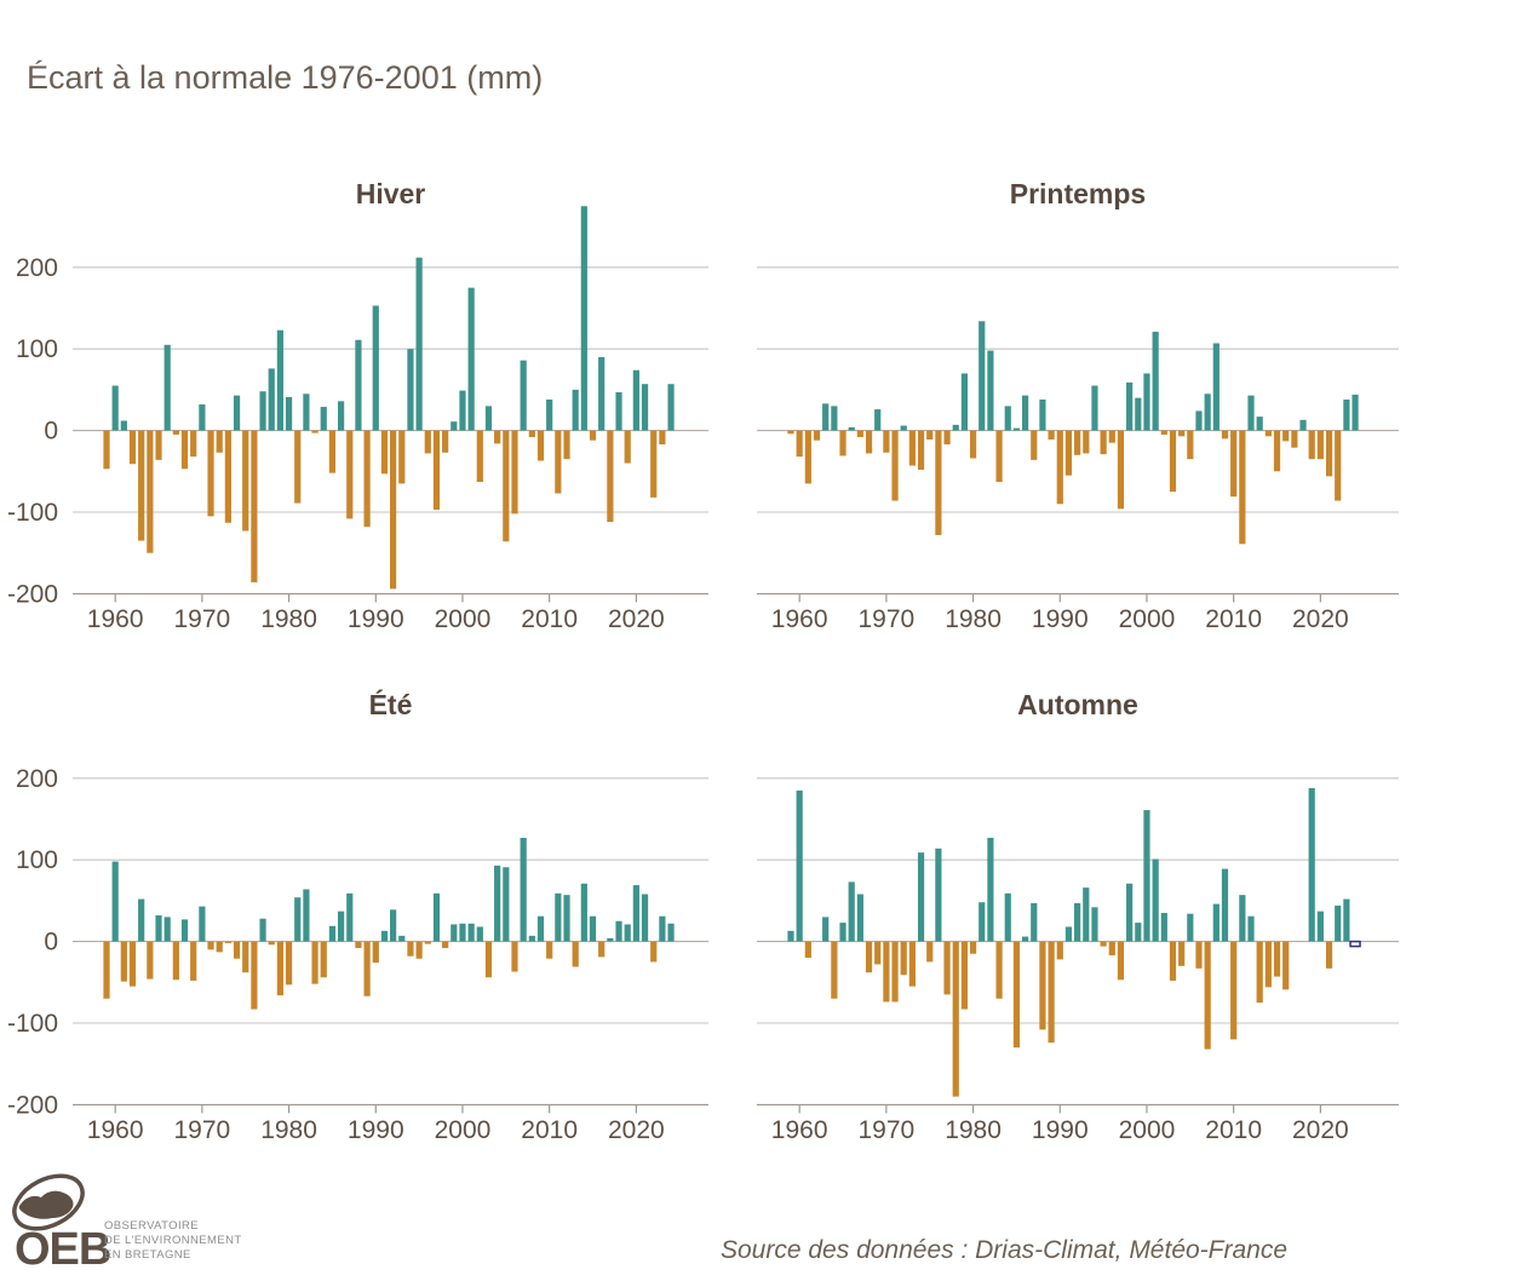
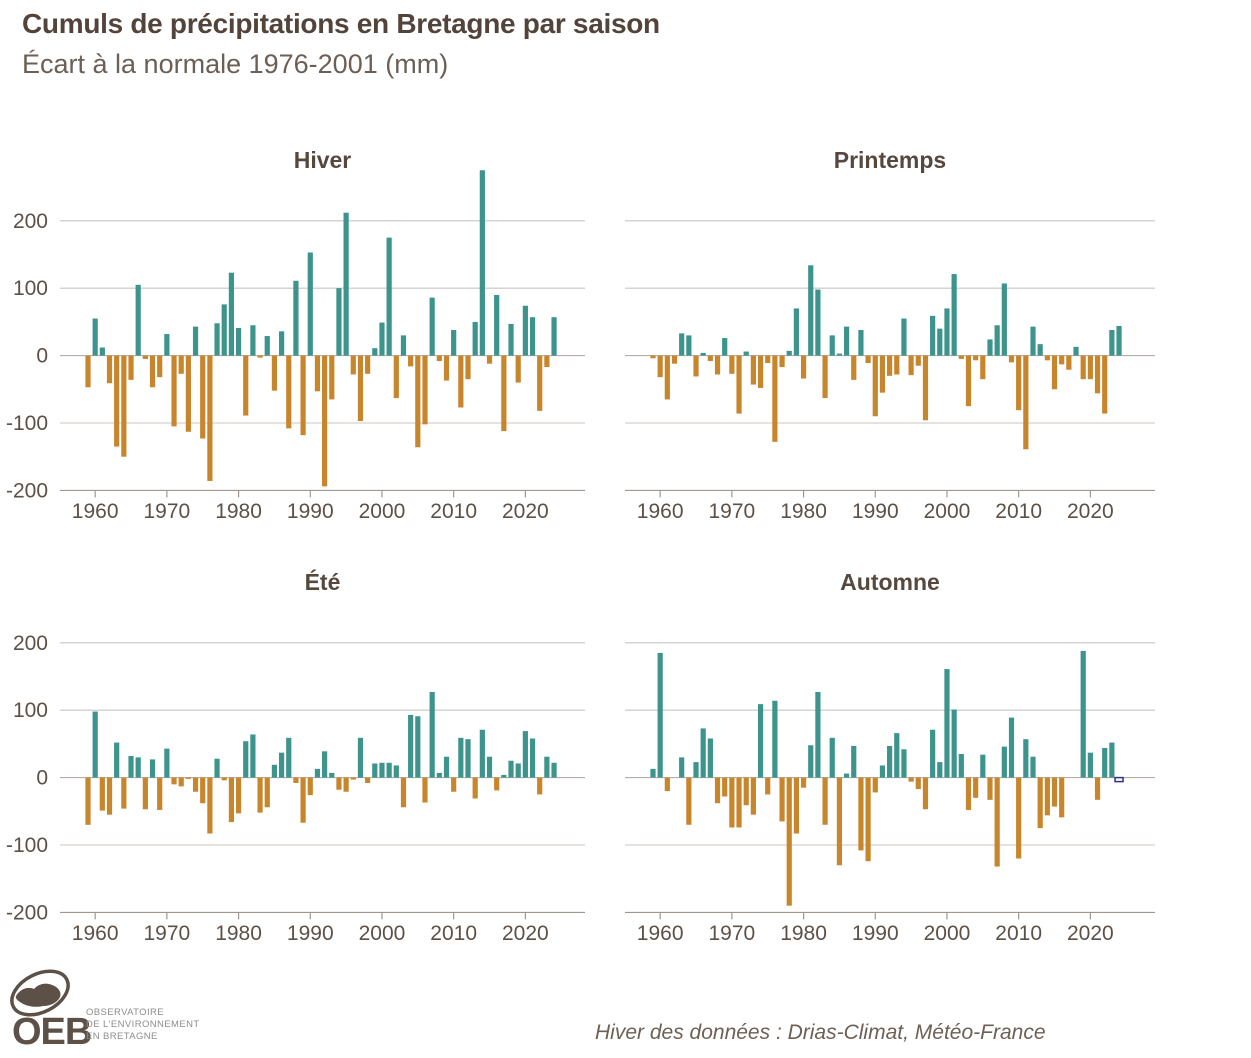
+ Cumuls de précipitations en Bretagne par saison
  Écart à la normale 1976-2001 (mm)
  200
  100
  0
  -100
  -200
  1960
  1970
  1980
  1990
  2000
  2010
  2020
  Hiver
  1960
  1970
  1980
  1990
  2000
  2010
  2020
  Printemps
  200
  100
  0
  -100
  -200
  1960
  1970
  1980
  1990
  2000
  2010
  2020
  Été
  1960
  1970
  1980
  1990
  2000
  2010
  2020
  Automne
  OEB
  OBSERVATOIRE
  DE L'ENVIRONNEMENT
  EN BRETAGNE
- Source des données : Drias-Climat, Météo-France
+ Hiver des données : Drias-Climat, Météo-France
